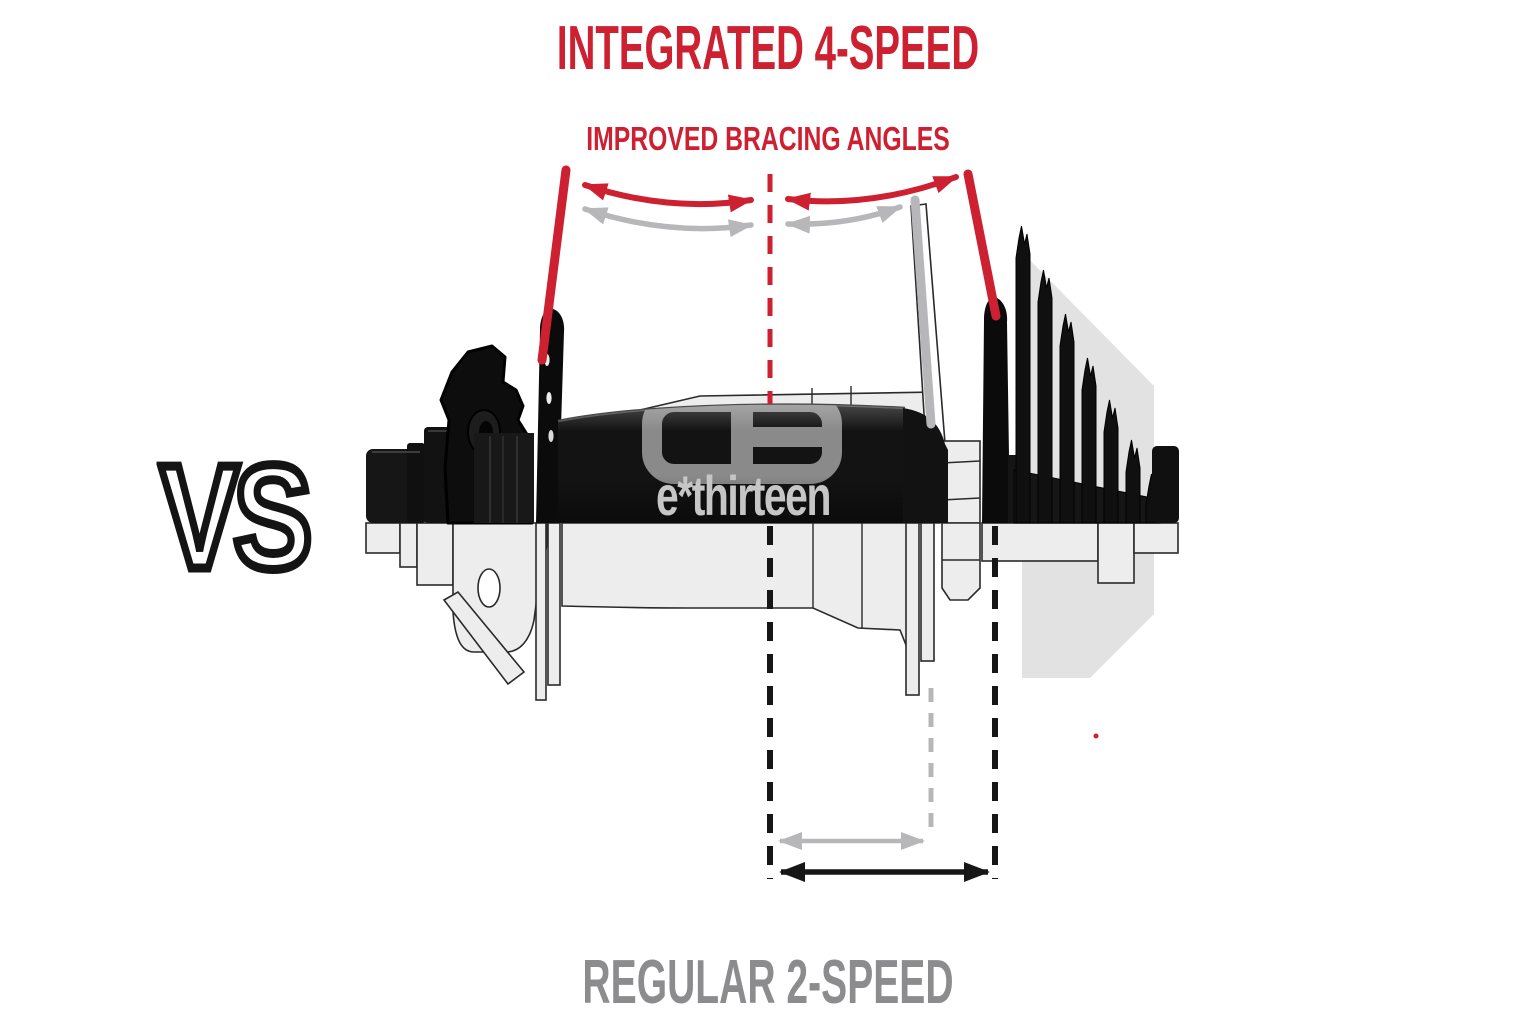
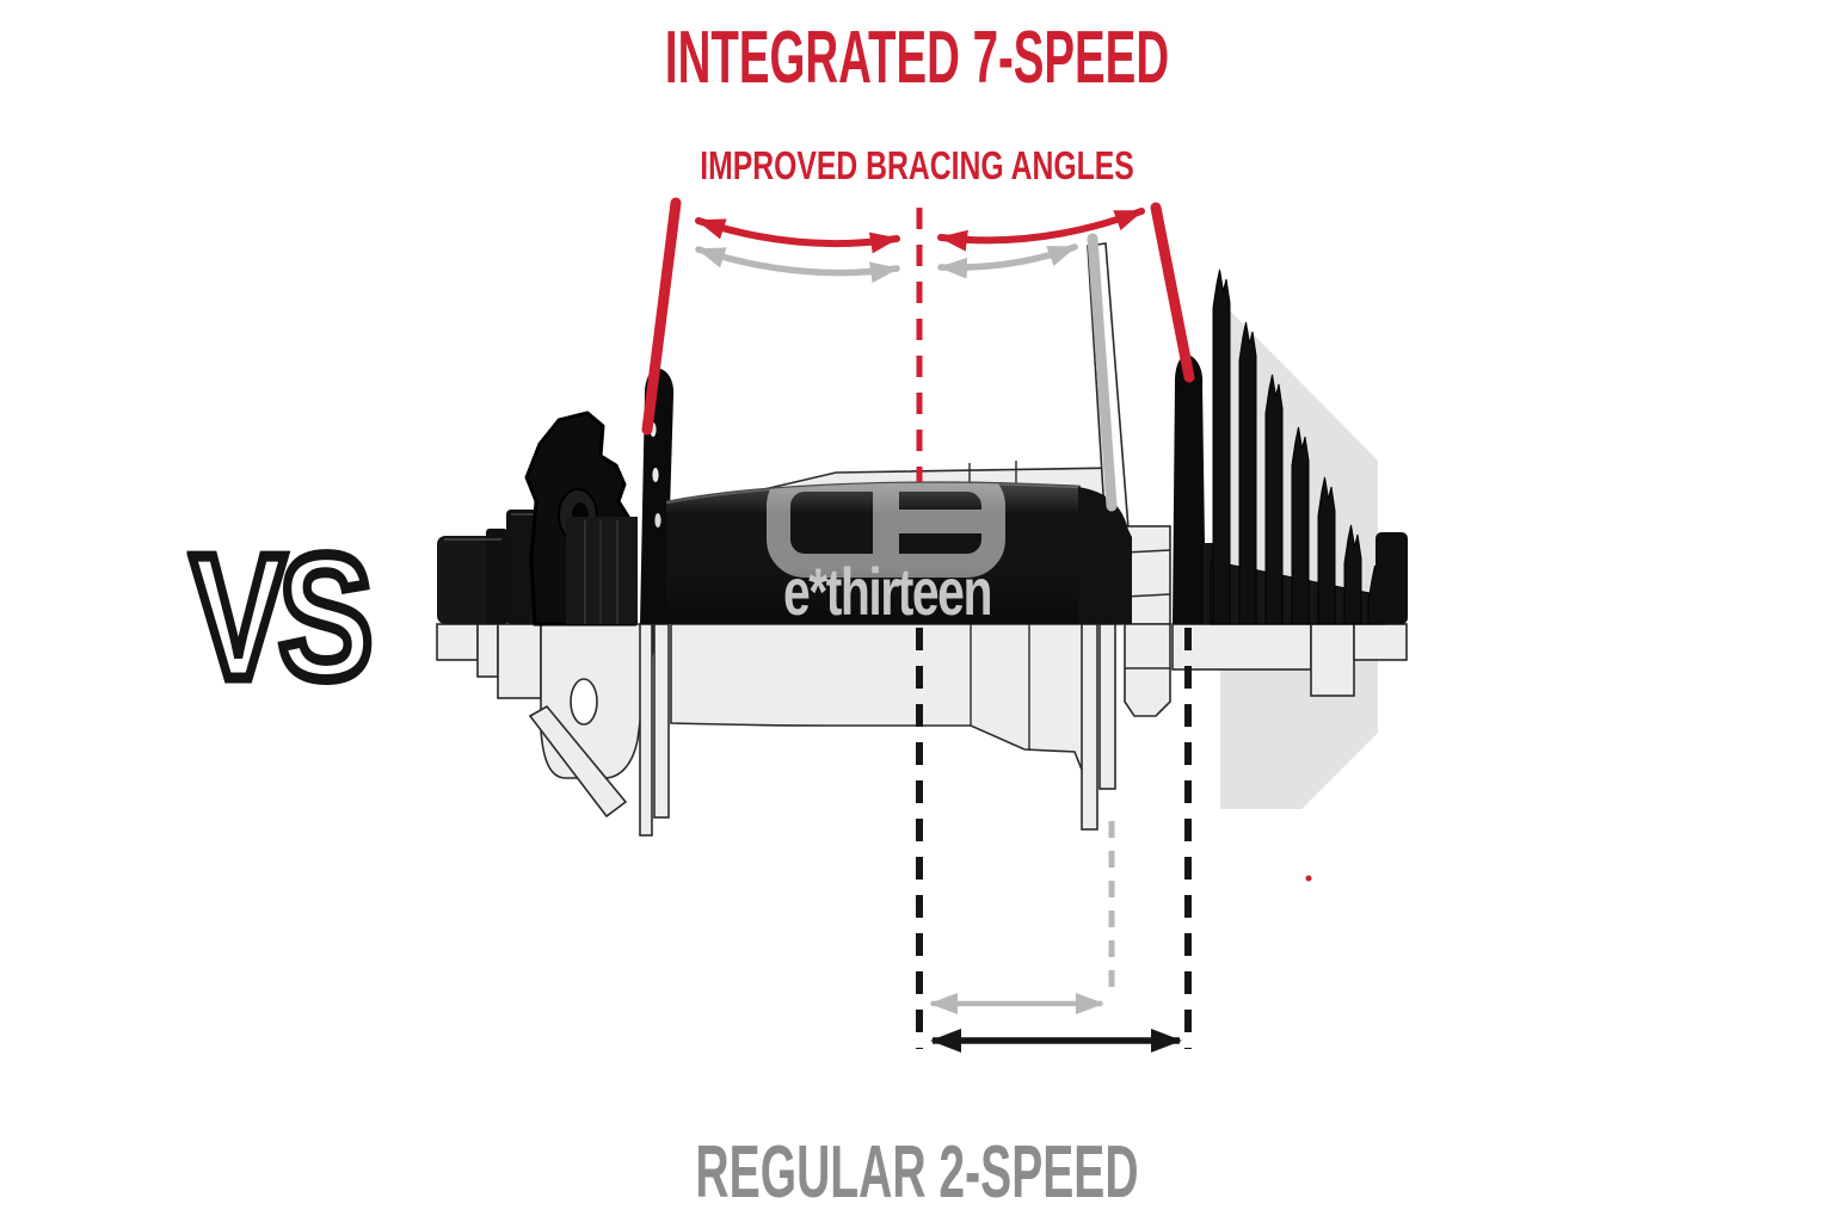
- INTEGRATED 4-SPEED
+ INTEGRATED 7-SPEED
  IMPROVED BRACING ANGLES
  e*thirteen
  VS
  REGULAR 2-SPEED
